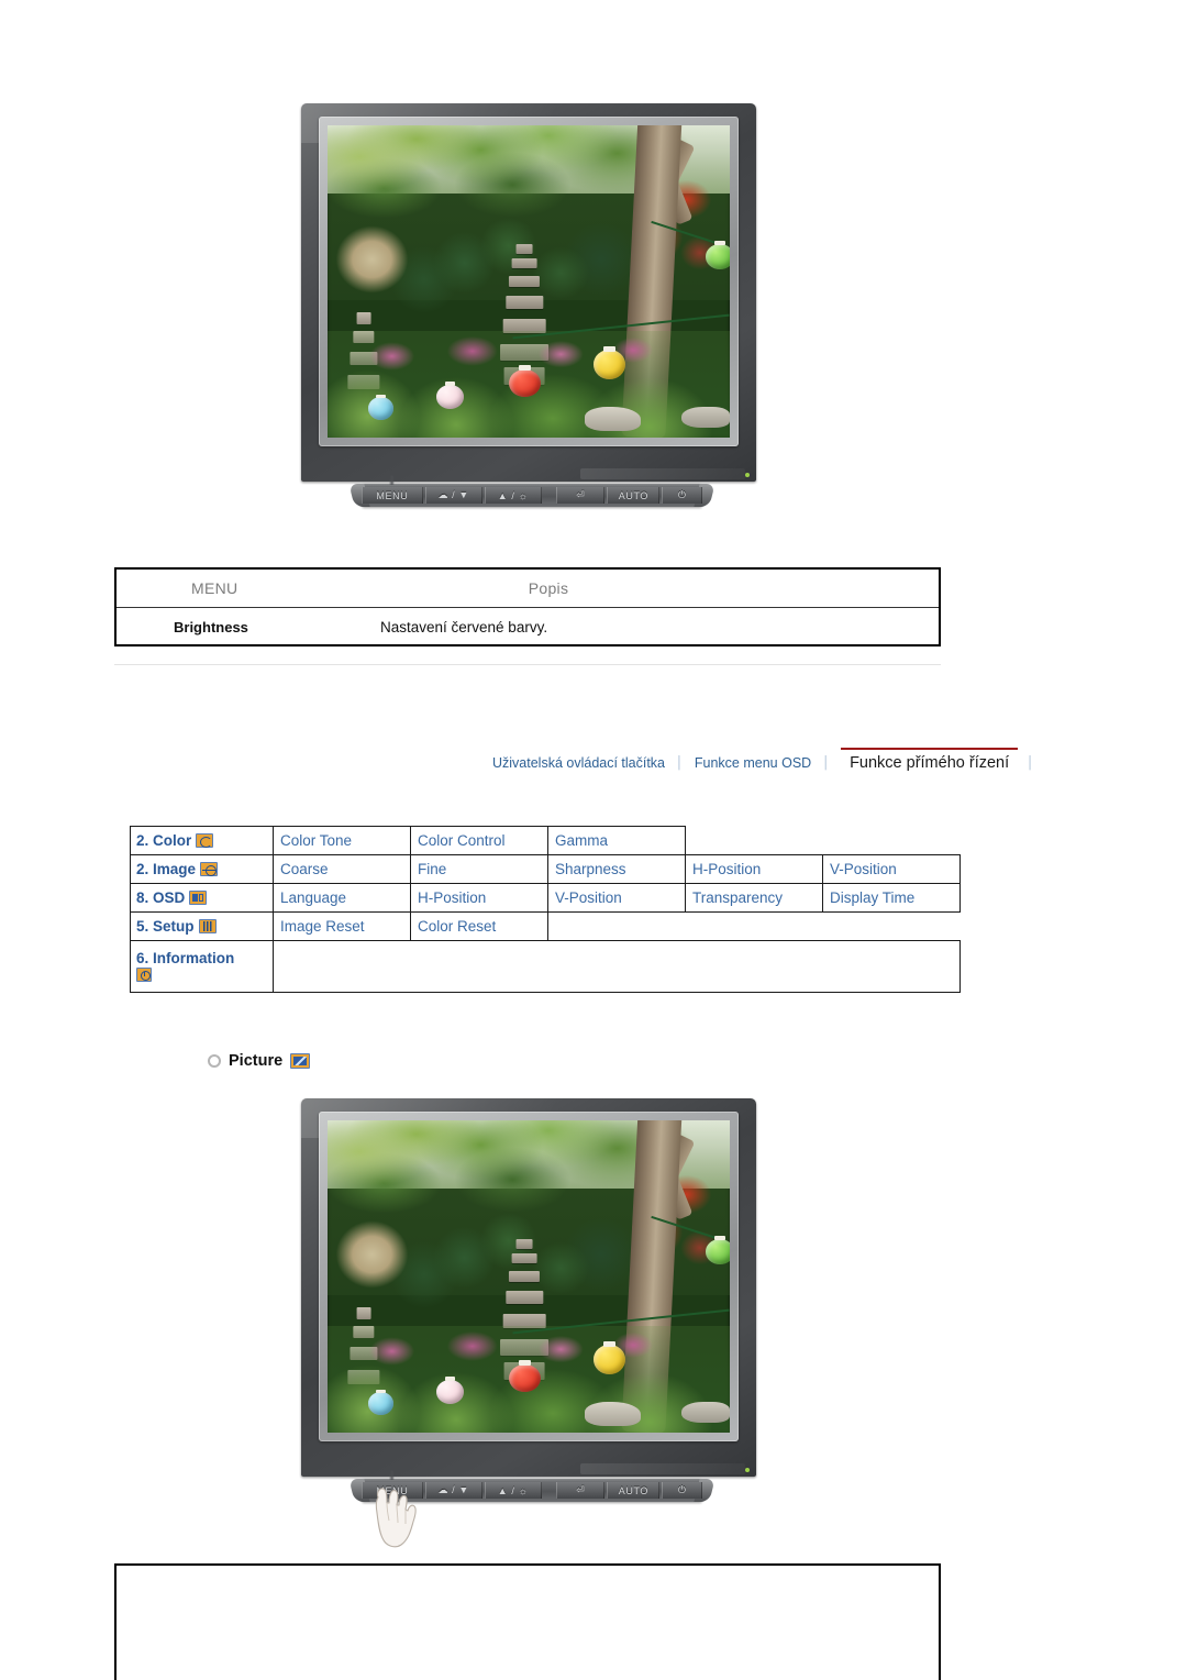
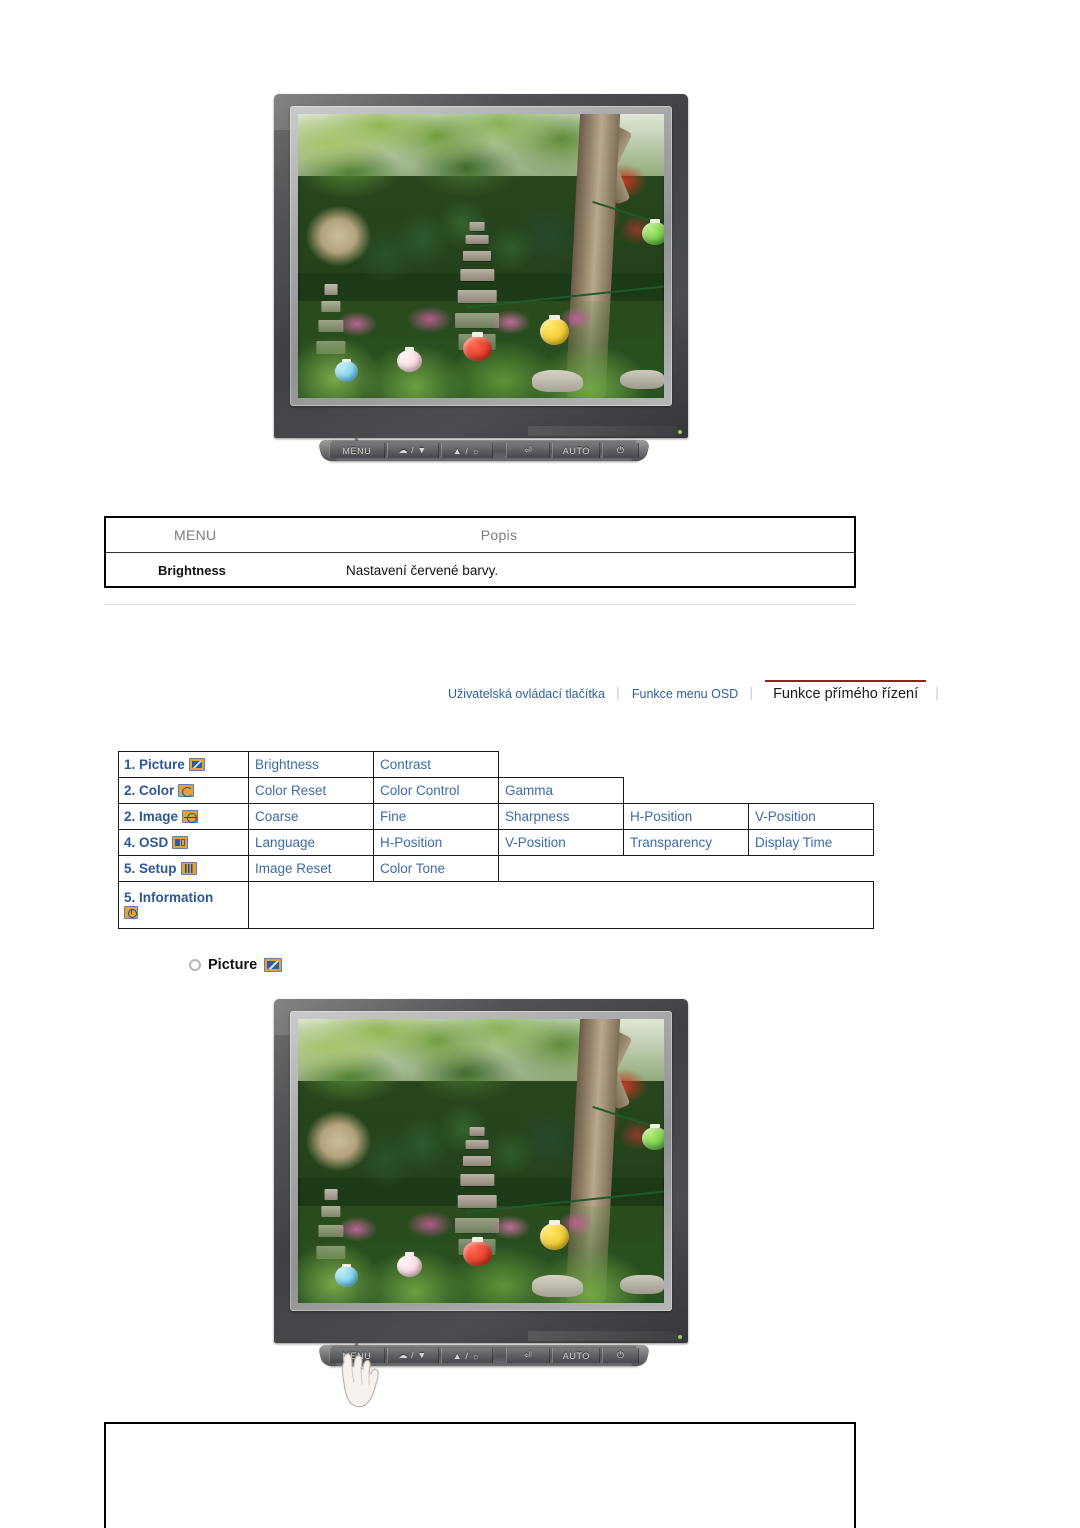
  |||
  MENU
  ☁ / ▼
  ▲ / ☼
  ⏎
  AUTO
  ⏻
  MENU
  Popis
  Brightness
  Nastavení červené barvy.
  Uživatelská ovládací tlačítka
  │
  Funkce menu OSD
  │
  Funkce přímého řízení
  │
+ 1. Picture	Brightness	Contrast
- 2. Color	Color Tone	Color Control	Gamma
+ 2. Color	Color Reset	Color Control	Gamma
  2. Image	Coarse	Fine	Sharpness	H-Position	V-Position
- 8. OSD	Language	H-Position	V-Position	Transparency	Display Time
+ 4. OSD	Language	H-Position	V-Position	Transparency	Display Time
- 5. Setup	Image Reset	Color Reset
+ 5. Setup	Image Reset	Color Tone
- 6. Information
+ 5. Information
  Picture
  |||
  ENU
  ☁ / ▼
  ▲ / ☼
  ⏎
  AUTO
  ⏻
